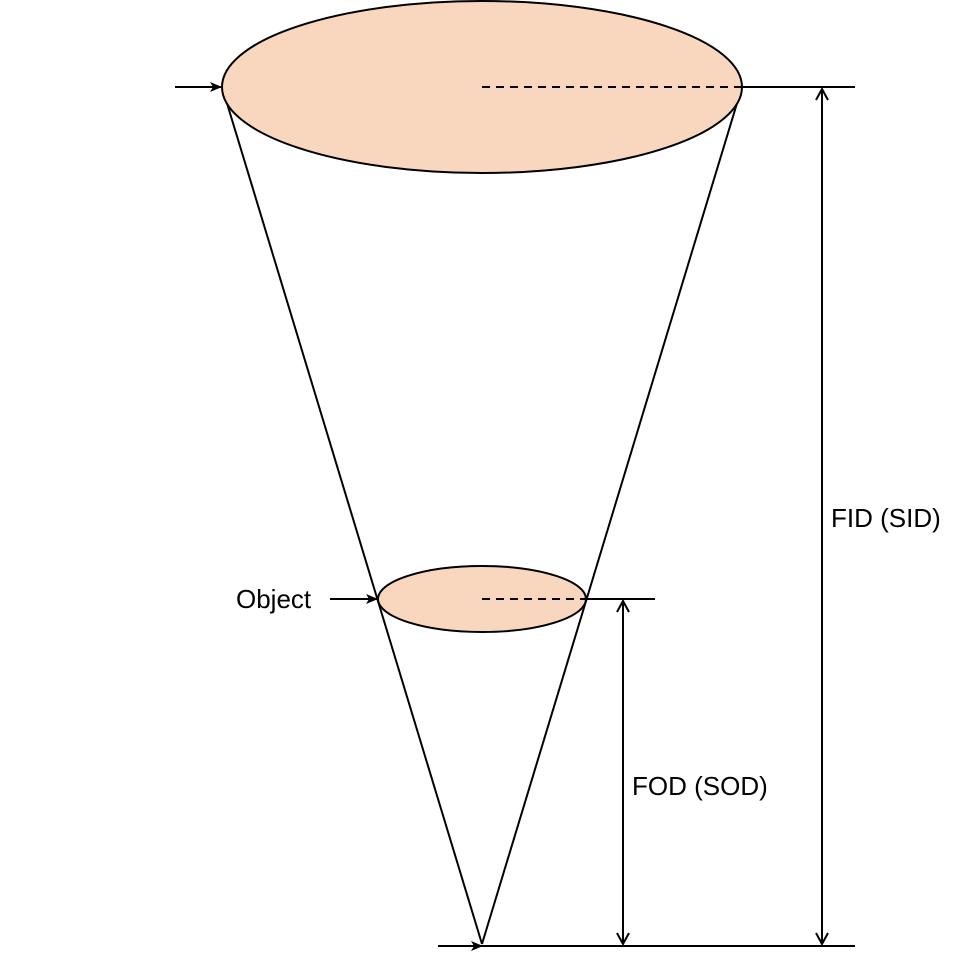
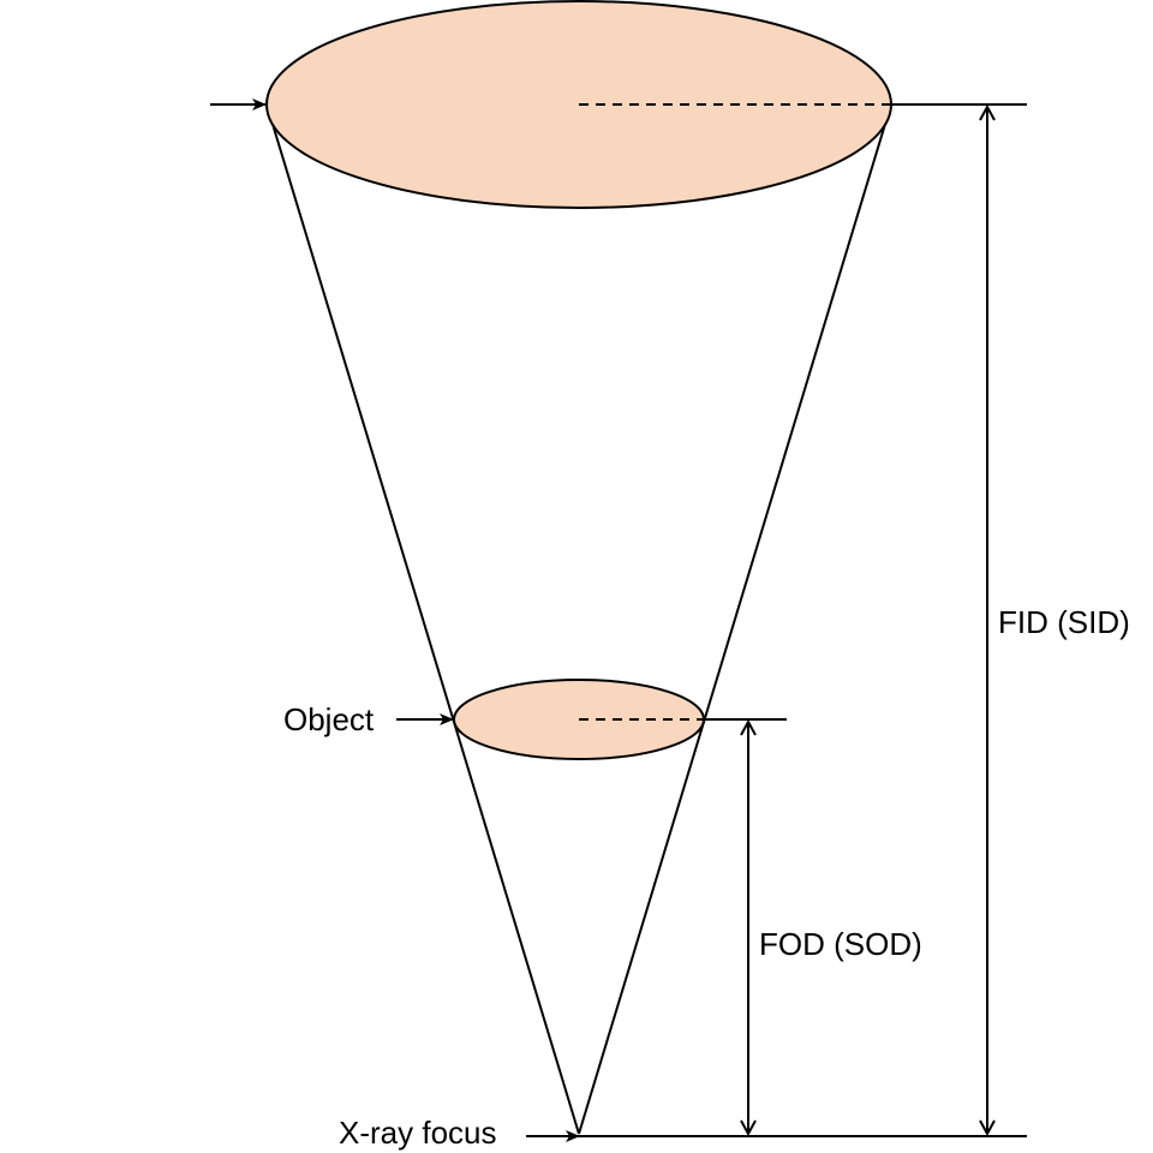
  Object
+ X-ray focus
  FID (SID)
  FOD (SOD)
